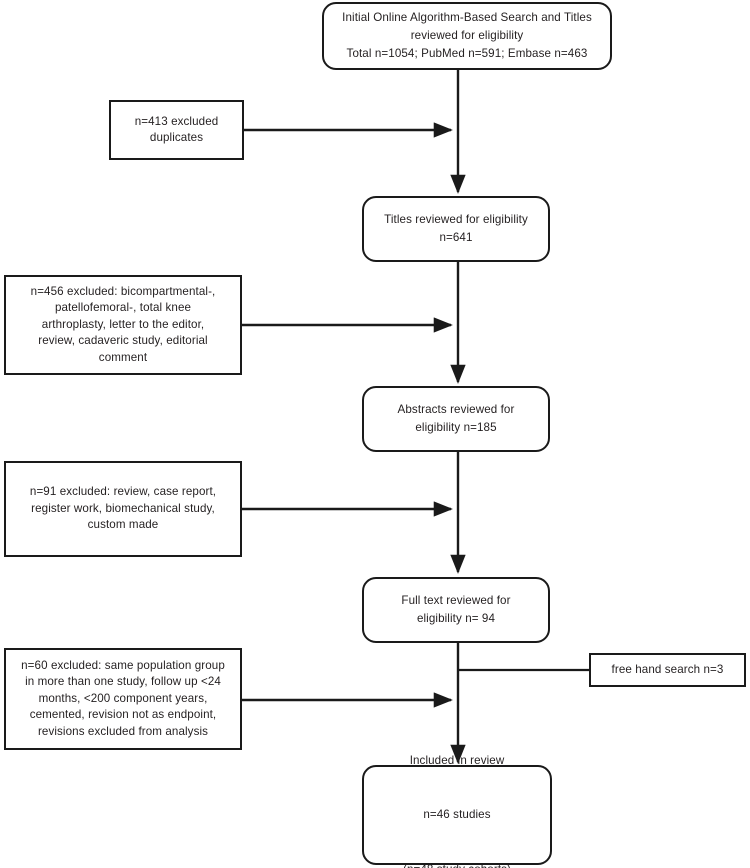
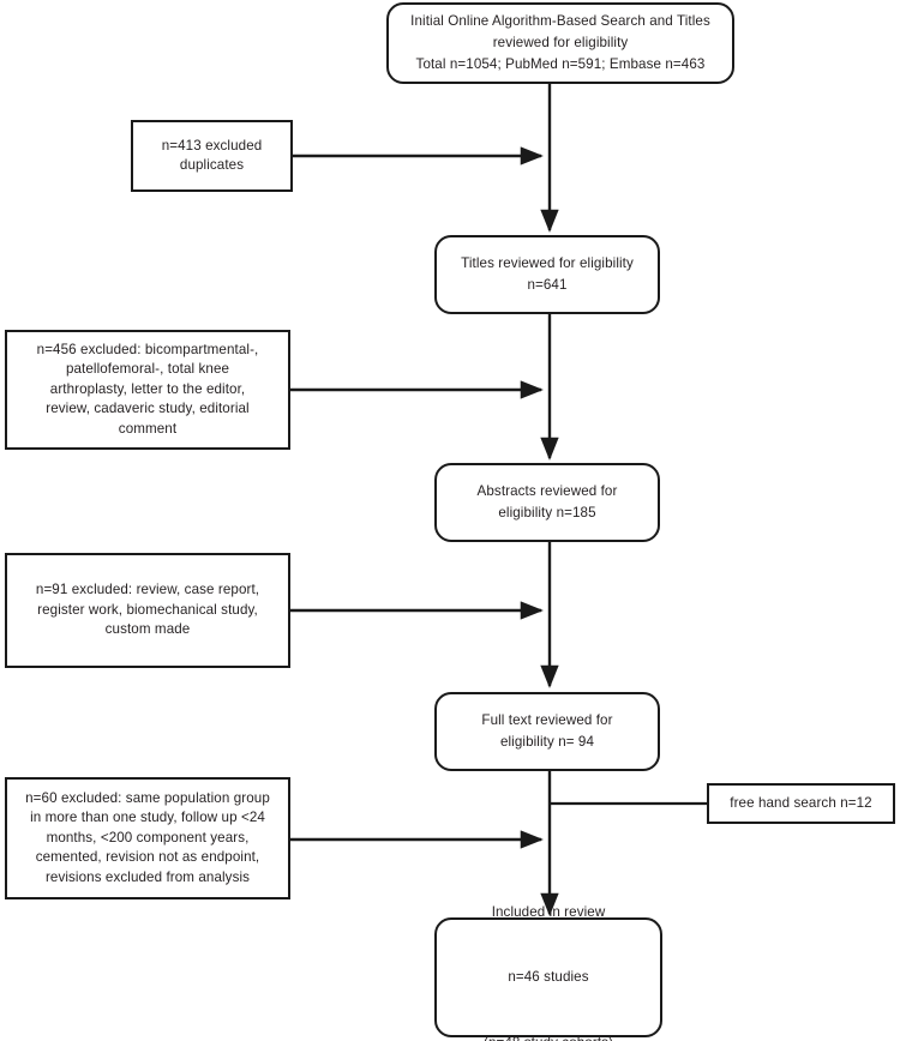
  Initial Online Algorithm-Based Search and Titles
  reviewed for eligibility
  Total n=1054; PubMed n=591; Embase n=463
  n=413 excluded
  duplicates
  Titles reviewed for eligibility
  n=641
  n=456 excluded: bicompartmental-,
  patellofemoral-, total knee
  arthroplasty, letter to the editor,
  review, cadaveric study, editorial
  comment
  Abstracts reviewed for
  eligibility n=185
  n=91 excluded: review, case report,
  register work, biomechanical study,
  custom made
  Full text reviewed for
  eligibility n= 94
  n=60 excluded: same population group
  in more than one study, follow up <24
  months, <200 component years,
  cemented, revision not as endpoint,
  revisions excluded from analysis
- free hand search n=3
+ free hand search n=12
  Included in review
  n=46 studies
